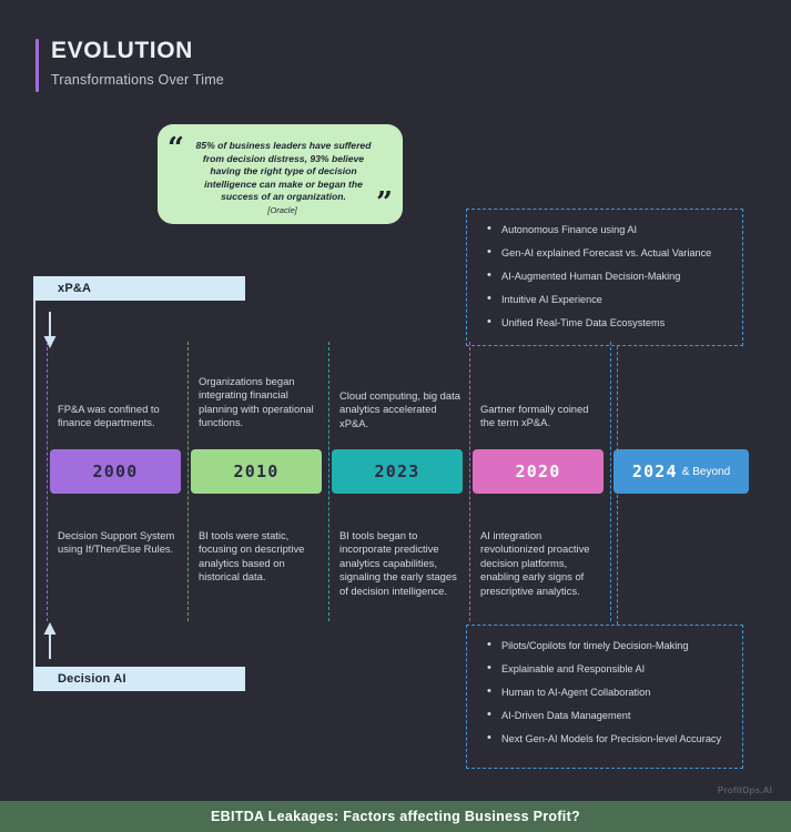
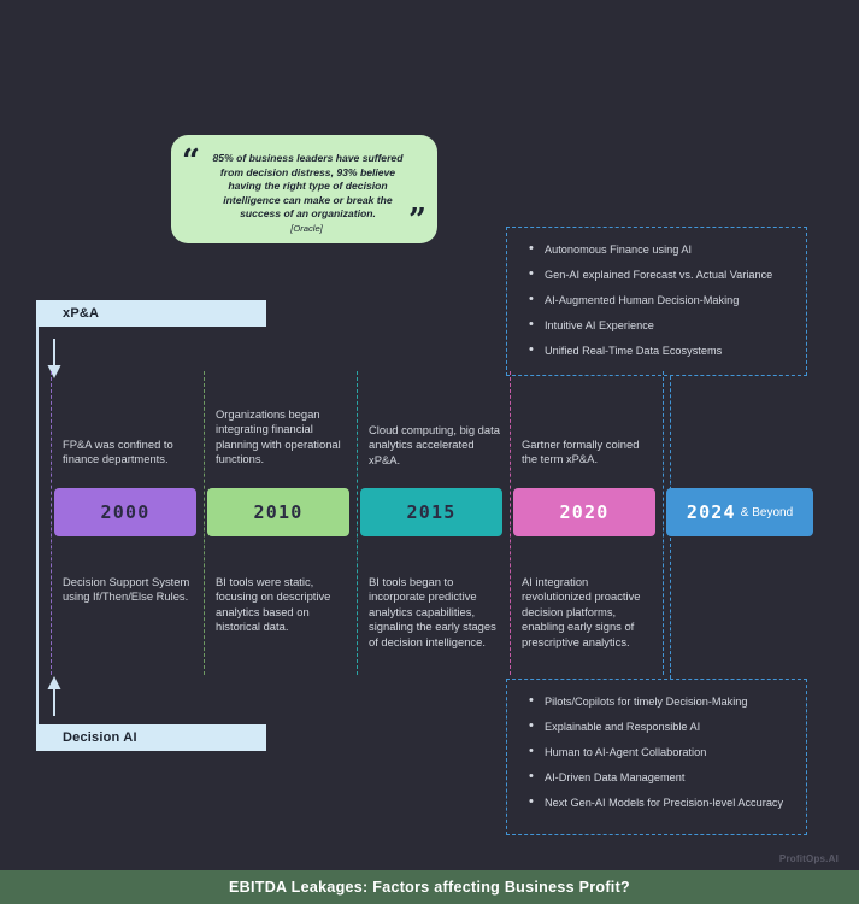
- EVOLUTION
- Transformations Over Time
  “
  ”
- 85% of business leaders have suffered from decision distress, 93% believe having the right type of decision intelligence can make or began the success of an organization.
+ 85% of business leaders have suffered from decision distress, 93% believe having the right type of decision intelligence can make or break the success of an organization.
  [Oracle]
  xP&A
  Decision AI
  Autonomous Finance using AI
  Gen-AI explained Forecast vs. Actual Variance
  AI-Augmented Human Decision-Making
  Intuitive AI Experience
  Unified Real-Time Data Ecosystems
  Pilots/Copilots for timely Decision-Making
  Explainable and Responsible AI
  Human to AI-Agent Collaboration
  AI-Driven Data Management
  Next Gen-AI Models for Precision-level Accuracy
  FP&A was confined to finance departments.
  2000
  Decision Support System using If/Then/Else Rules.
  Organizations began integrating financial planning with operational functions.
  2010
  BI tools were static, focusing on descriptive analytics based on historical data.
  Cloud computing, big data analytics accelerated xP&A.
- 2023
+ 2015
  BI tools began to incorporate predictive analytics capabilities, signaling the early stages of decision intelligence.
  Gartner formally coined the term xP&A.
  2020
  AI integration revolutionized proactive decision platforms, enabling early signs of prescriptive analytics.
  2024
  & Beyond
  ProfitOps.AI
  EBITDA Leakages: Factors affecting Business Profit?
